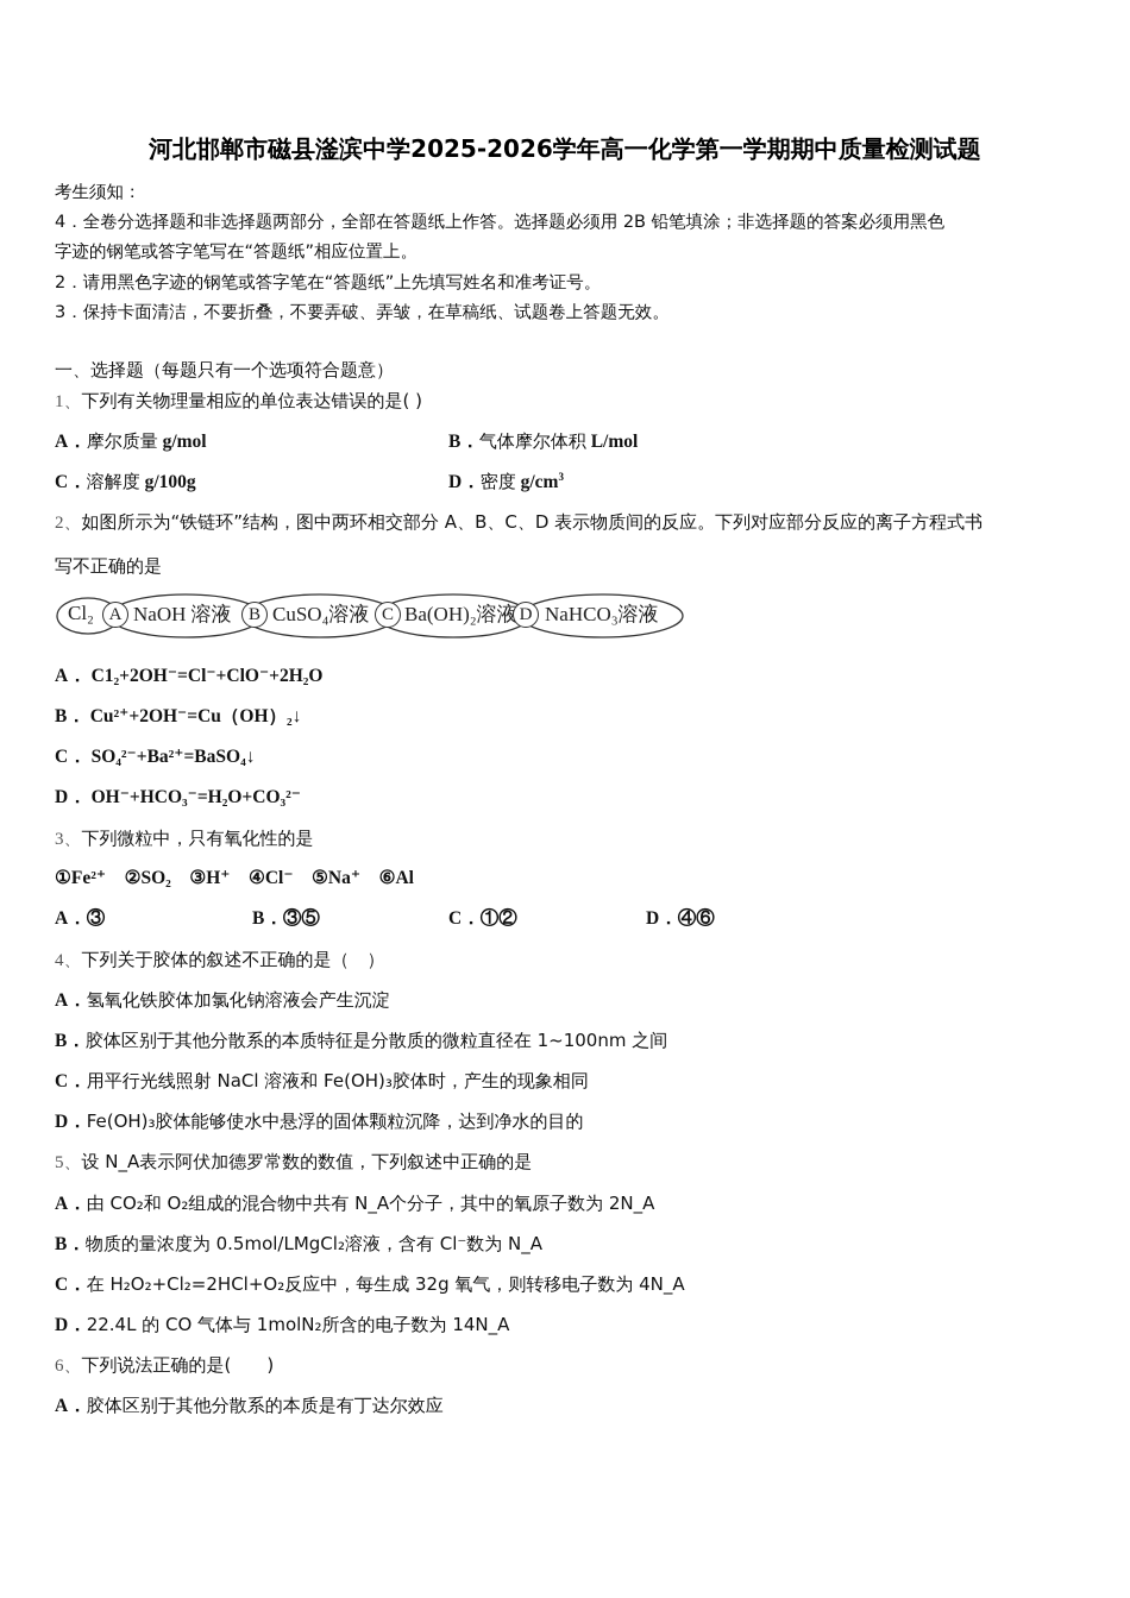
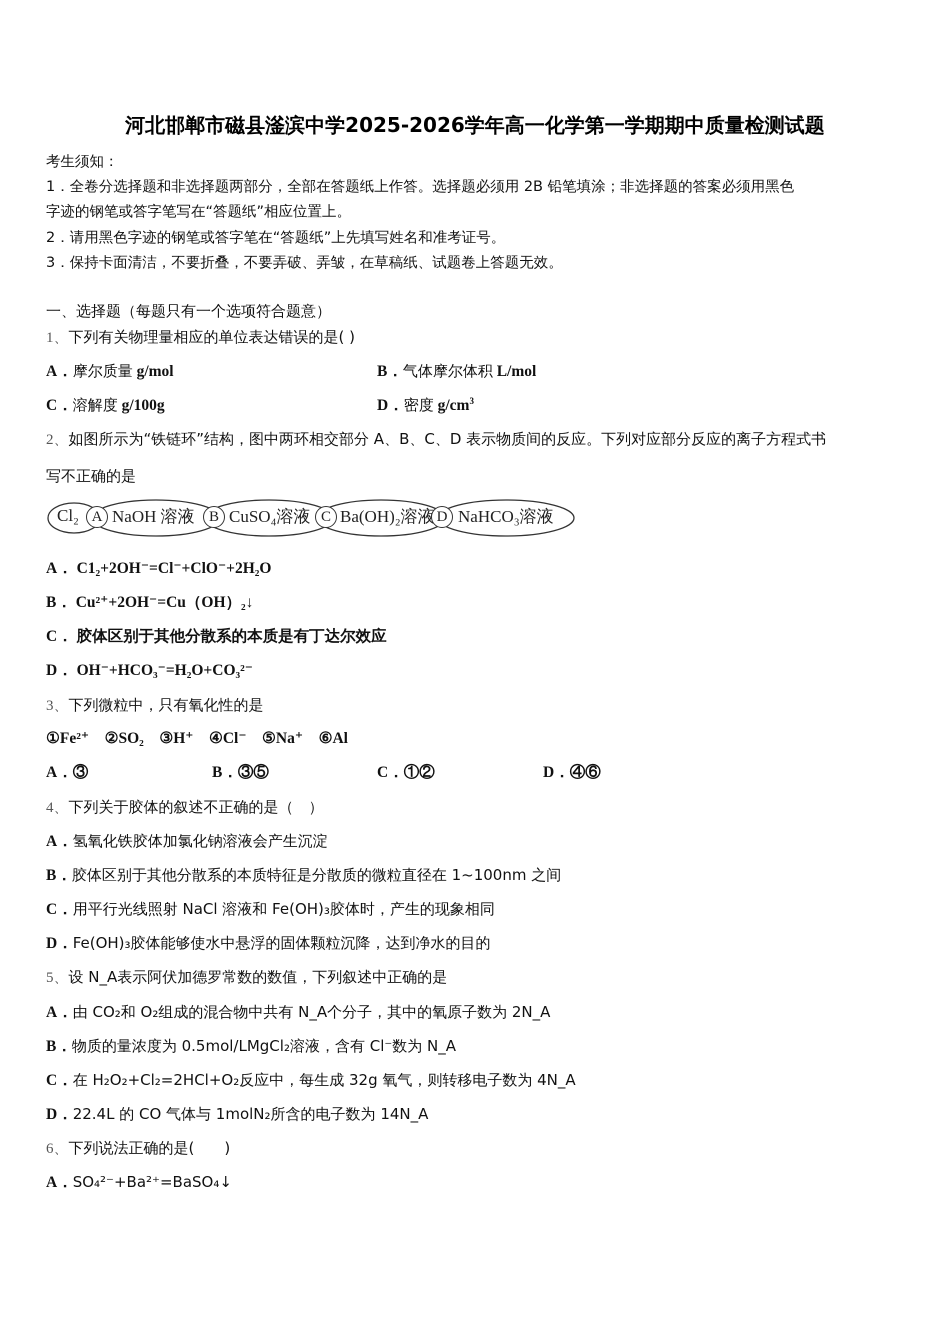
  河北邯郸市磁县滏滨中学2025-2026学年高一化学第一学期期中质量检测试题
  考生须知：
- 4．全卷分选择题和非选择题两部分，全部在答题纸上作答。选择题必须用 2B 铅笔填涂；非选择题的答案必须用黑色
+ 1．全卷分选择题和非选择题两部分，全部在答题纸上作答。选择题必须用 2B 铅笔填涂；非选择题的答案必须用黑色
  字迹的钢笔或答字笔写在“答题纸”相应位置上。
  2．请用黑色字迹的钢笔或答字笔在“答题纸”上先填写姓名和准考证号。
  3．保持卡面清洁，不要折叠，不要弄破、弄皱，在草稿纸、试题卷上答题无效。
  一、选择题（每题只有一个选项符合题意）
  1、下列有关物理量相应的单位表达错误的是( )
  A．摩尔质量 g/mol
  B．气体摩尔体积 L/mol
  C．溶解度 g/100g
  D．密度 g/cm3
  2、如图所示为“铁链环”结构，图中两环相交部分 A、B、C、D 表示物质间的反应。下列对应部分反应的离子方程式书
  写不正确的是
  Cl₂
  A
  NaOH 溶液
  B
  CuSO₄溶液
  C
  Ba(OH)₂溶液
  D
  NaHCO₃溶液
  A． C1₂+2OH⁻=Cl⁻+ClO⁻+2H₂O
  B． Cu²⁺+2OH⁻=Cu（OH）₂↓
- C． SO₄²⁻+Ba²⁺=BaSO₄↓
+ C． 胶体区别于其他分散系的本质是有丁达尔效应
  D． OH⁻+HCO₃⁻=H₂O+CO₃²⁻
  3、下列微粒中，只有氧化性的是
  ①Fe²⁺ ②SO₂ ③H⁺ ④Cl⁻ ⑤Na⁺ ⑥Al
  A．③
  B．③⑤
  C．①②
  D．④⑥
  4、下列关于胶体的叙述不正确的是（ ）
  A．氢氧化铁胶体加氯化钠溶液会产生沉淀
  B．胶体区别于其他分散系的本质特征是分散质的微粒直径在 1~100nm 之间
  C．用平行光线照射 NaCl 溶液和 Fe(OH)₃胶体时，产生的现象相同
  D．Fe(OH)₃胶体能够使水中悬浮的固体颗粒沉降，达到净水的目的
  5、设 N_A表示阿伏加德罗常数的数值，下列叙述中正确的是
  A．由 CO₂和 O₂组成的混合物中共有 N_A个分子，其中的氧原子数为 2N_A
  B．物质的量浓度为 0.5mol/LMgCl₂溶液，含有 Cl⁻数为 N_A
  C．在 H₂O₂+Cl₂=2HCl+O₂反应中，每生成 32g 氧气，则转移电子数为 4N_A
  D．22.4L 的 CO 气体与 1molN₂所含的电子数为 14N_A
  6、下列说法正确的是( )
- A．胶体区别于其他分散系的本质是有丁达尔效应
+ A．SO₄²⁻+Ba²⁺=BaSO₄↓
